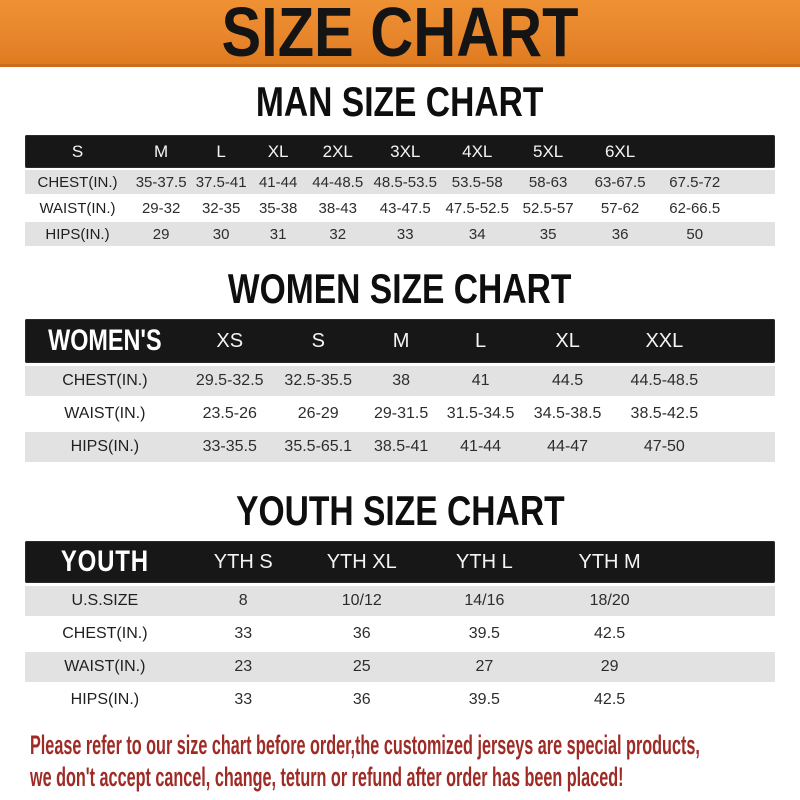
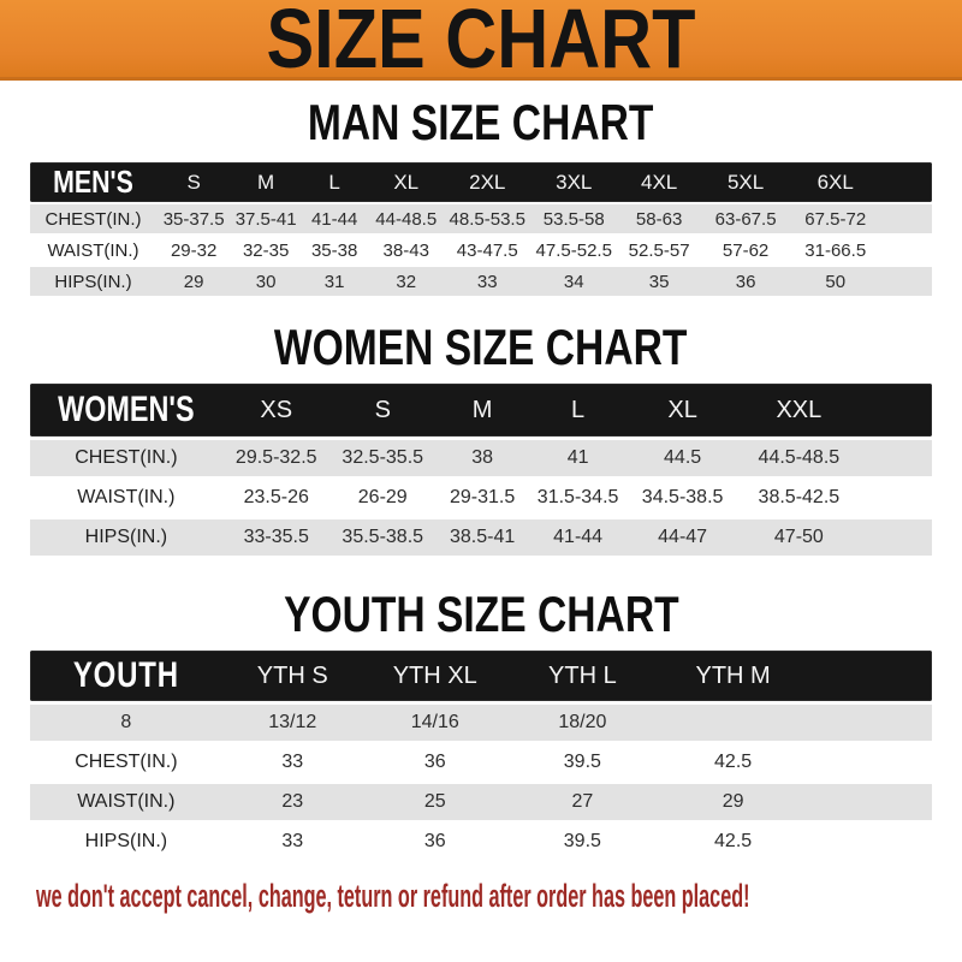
  SIZE CHART
  MAN SIZE CHART
+ MEN'S
  S
  M
  L
  XL
  2XL
  3XL
  4XL
  5XL
  6XL
  CHEST(IN.)
  35-37.5
  37.5-41
  41-44
  44-48.5
  48.5-53.5
  53.5-58
  58-63
  63-67.5
  67.5-72
  WAIST(IN.)
  29-32
  32-35
  35-38
  38-43
  43-47.5
  47.5-52.5
  52.5-57
  57-62
- 62-66.5
+ 31-66.5
  HIPS(IN.)
  29
  30
  31
  32
  33
  34
  35
  36
  50
  WOMEN SIZE CHART
  WOMEN'S
  XS
  S
  M
  L
  XL
  XXL
  CHEST(IN.)
  29.5-32.5
  32.5-35.5
  38
  41
  44.5
  44.5-48.5
  WAIST(IN.)
  23.5-26
  26-29
  29-31.5
  31.5-34.5
  34.5-38.5
  38.5-42.5
  HIPS(IN.)
  33-35.5
- 35.5-65.1
+ 35.5-38.5
  38.5-41
  41-44
  44-47
  47-50
  YOUTH SIZE CHART
  YOUTH
  YTH S
  YTH XL
  YTH L
  YTH M
- U.S.SIZE
  8
- 10/12
+ 13/12
  14/16
  18/20
  CHEST(IN.)
  33
  36
  39.5
  42.5
  WAIST(IN.)
  23
  25
  27
  29
  HIPS(IN.)
  33
  36
  39.5
  42.5
- Please refer to our size chart before order,the customized jerseys are special products,
  we don't accept cancel, change, teturn or refund after order has been placed!
